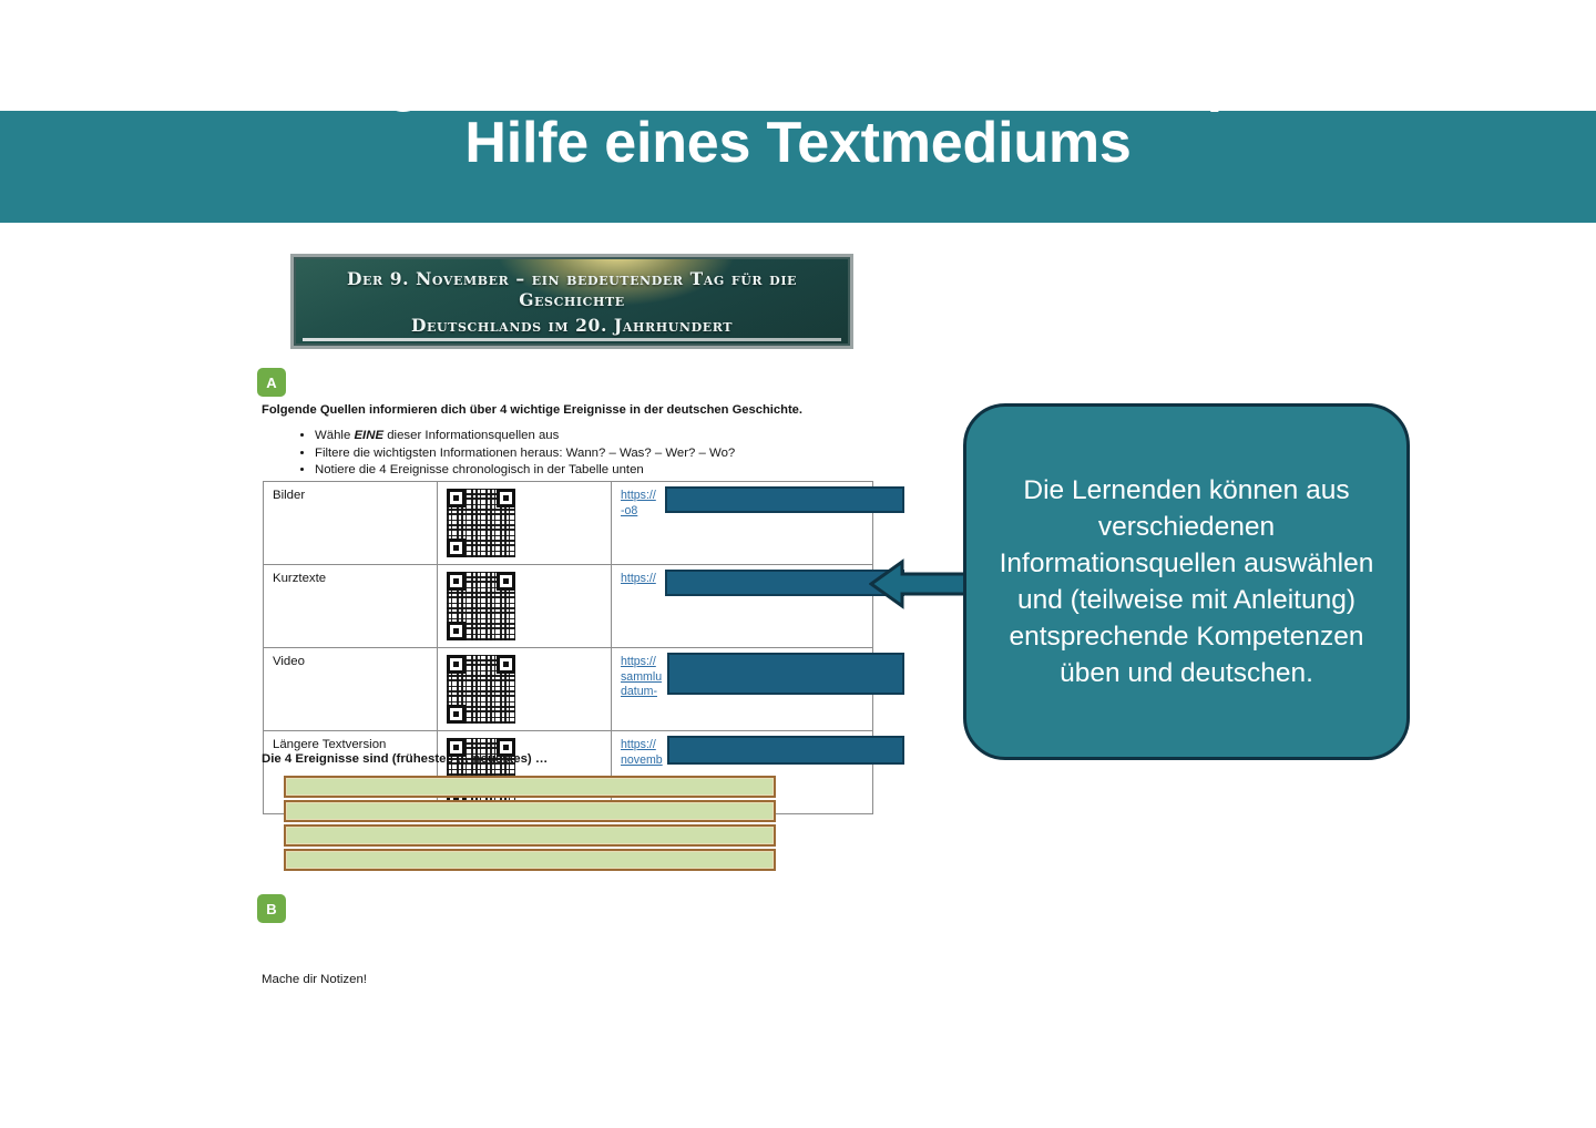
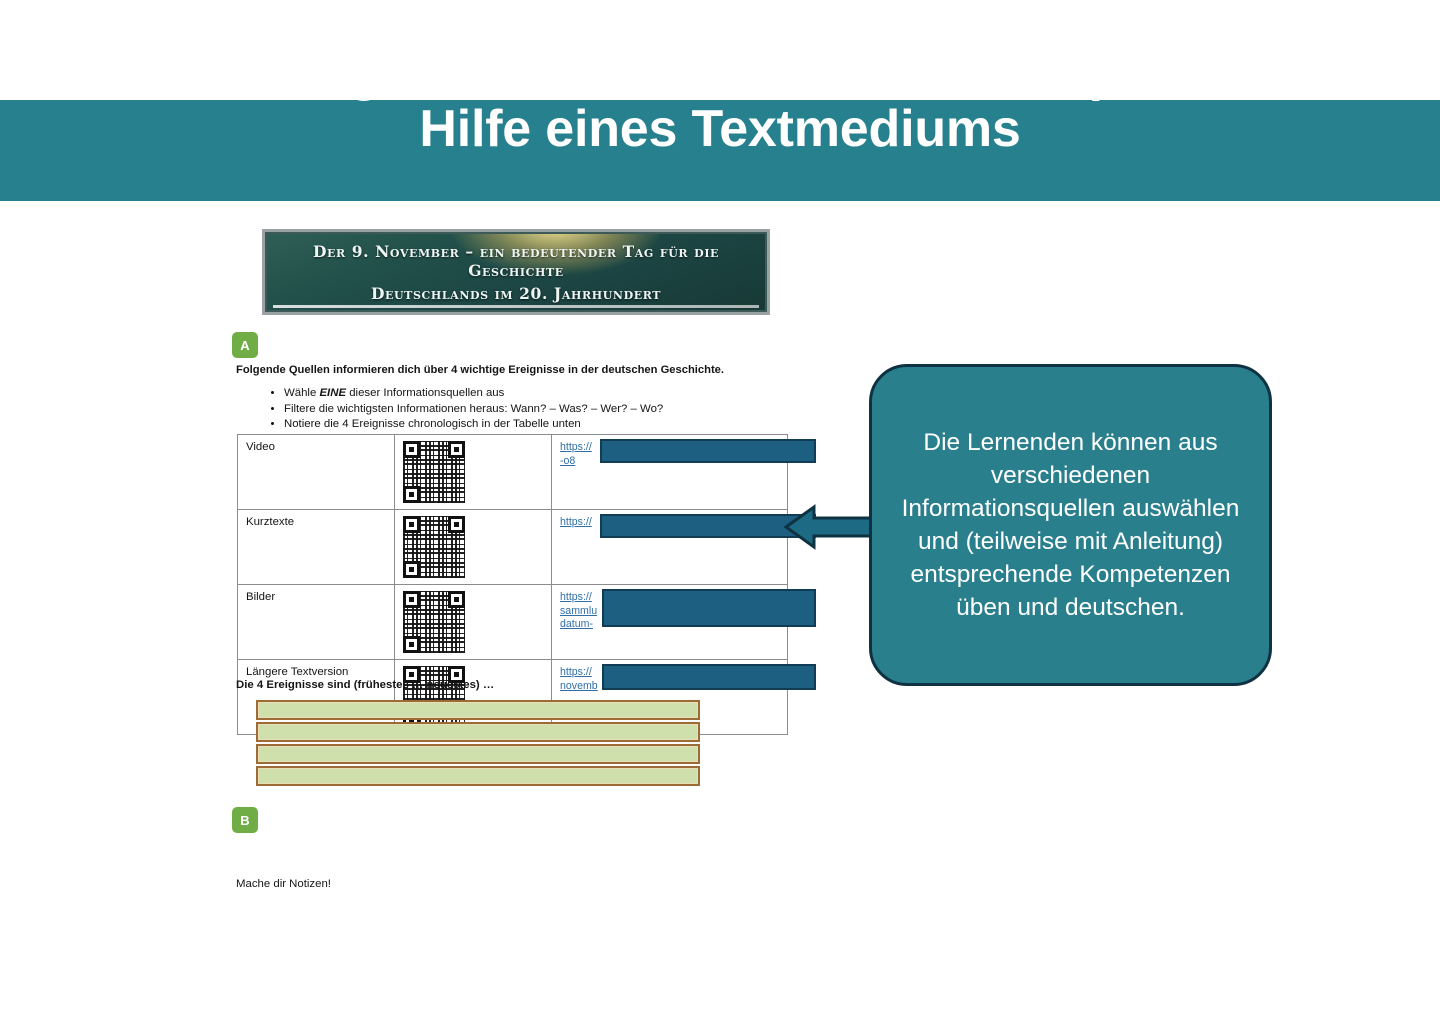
  Hilfe eines Textmediums
  Der 9. November – ein bedeutender Tag für die Geschichte
  Deutschlands im 20. Jahrhundert
  A
  Folgende Quellen informieren dich über 4 wichtige Ereignisse in der deutschen Geschichte.
  Wähle EINE dieser Informationsquellen aus
  Filtere die wichtigsten Informationen heraus: Wann? – Was? – Wer? – Wo?
  Notiere die 4 Ereignisse chronologisch in der Tabelle unten
- Bilder		https:// -o8
+ Video		https:// -o8
  Kurztexte		https://
- Video		https:// sammlu datum-
+ Bilder		https:// sammlu datum-
  Längere Textversion		https:// novemb
  Die 4 Ereignisse sind (frühestes … neuestes) …
  B
  Mache dir Notizen!
  Die Lernenden können aus verschiedenen Informationsquellen auswählen und (teilweise mit Anleitung) entsprechende Kompetenzen üben und deutschen.
